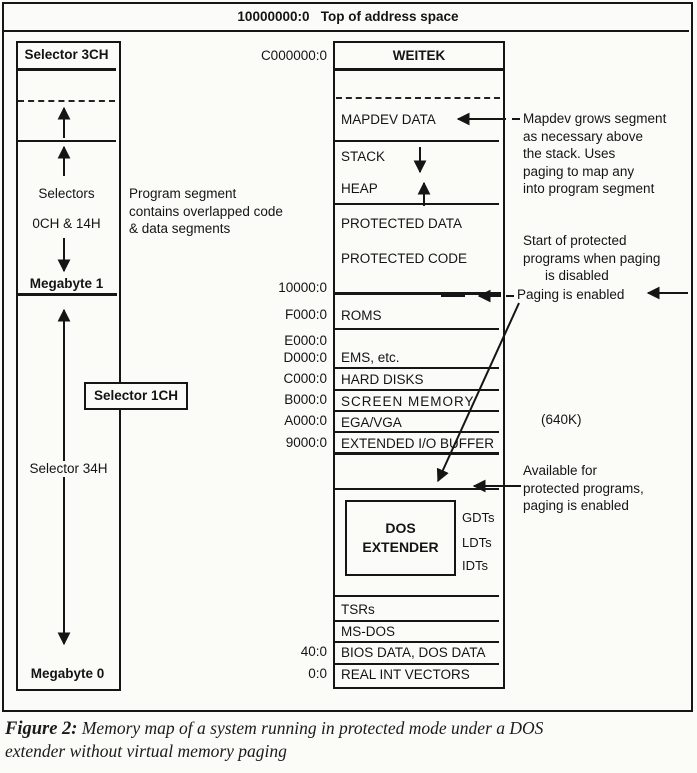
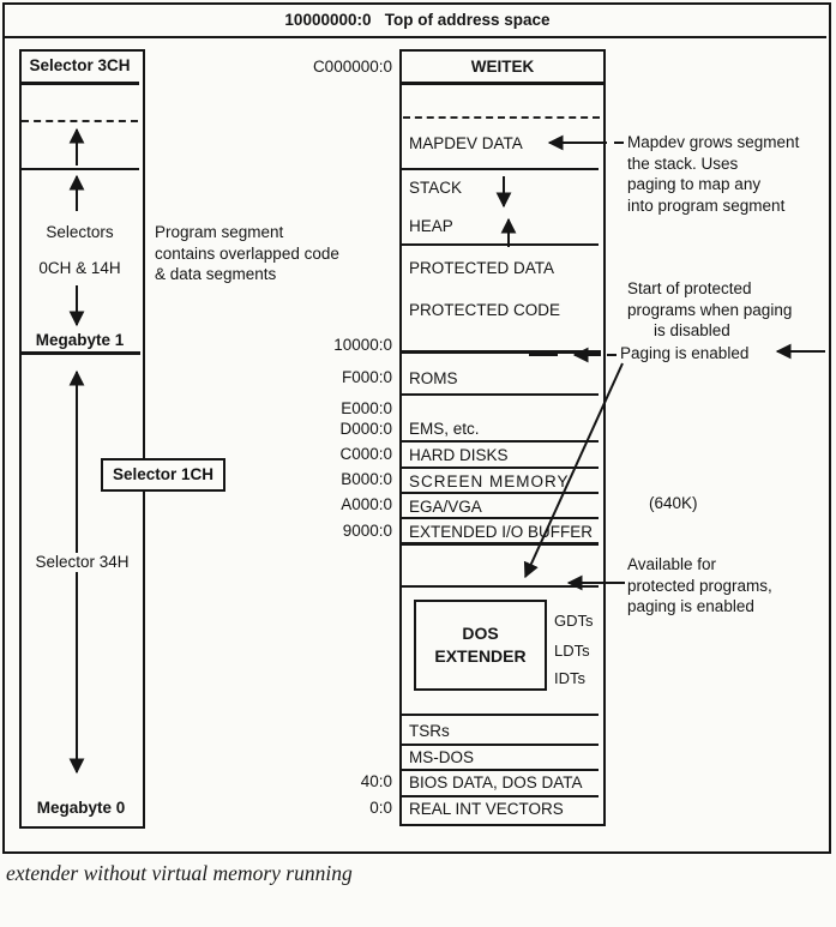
  10000000:0 Top of address space
  Selector 3CH
  Selectors
  0CH & 14H
  Megabyte 1
  Selector 1CH
  Selector 34H
  Megabyte 0
  Program segment
  contains overlapped code
  & data segments
  C000000:0
  10000:0
  F000:0
  E000:0
  D000:0
  C000:0
  B000:0
  A000:0
  9000:0
  40:0
  0:0
  WEITEK
  MAPDEV DATA
  STACK
  HEAP
  PROTECTED DATA
  PROTECTED CODE
  ROMS
  EMS, etc.
  HARD DISKS
  SCREEN MEMORY
  EGA/VGA
  EXTENDED I/O BUFFER
  DOS
  EXTENDER
  GDTs
  LDTs
  IDTs
  TSRs
  MS-DOS
  BIOS DATA, DOS DATA
  REAL INT VECTORS
  Mapdev grows segment
- as necessary above
  the stack. Uses
  paging to map any
  into program segment
  Start of protected
  programs when paging
  is disabled
  Paging is enabled
  (640K)
  Available for
  protected programs,
  paging is enabled
- Figure 2: Memory map of a system running in protected mode under a DOS
- extender without virtual memory paging
+ extender without virtual memory running
